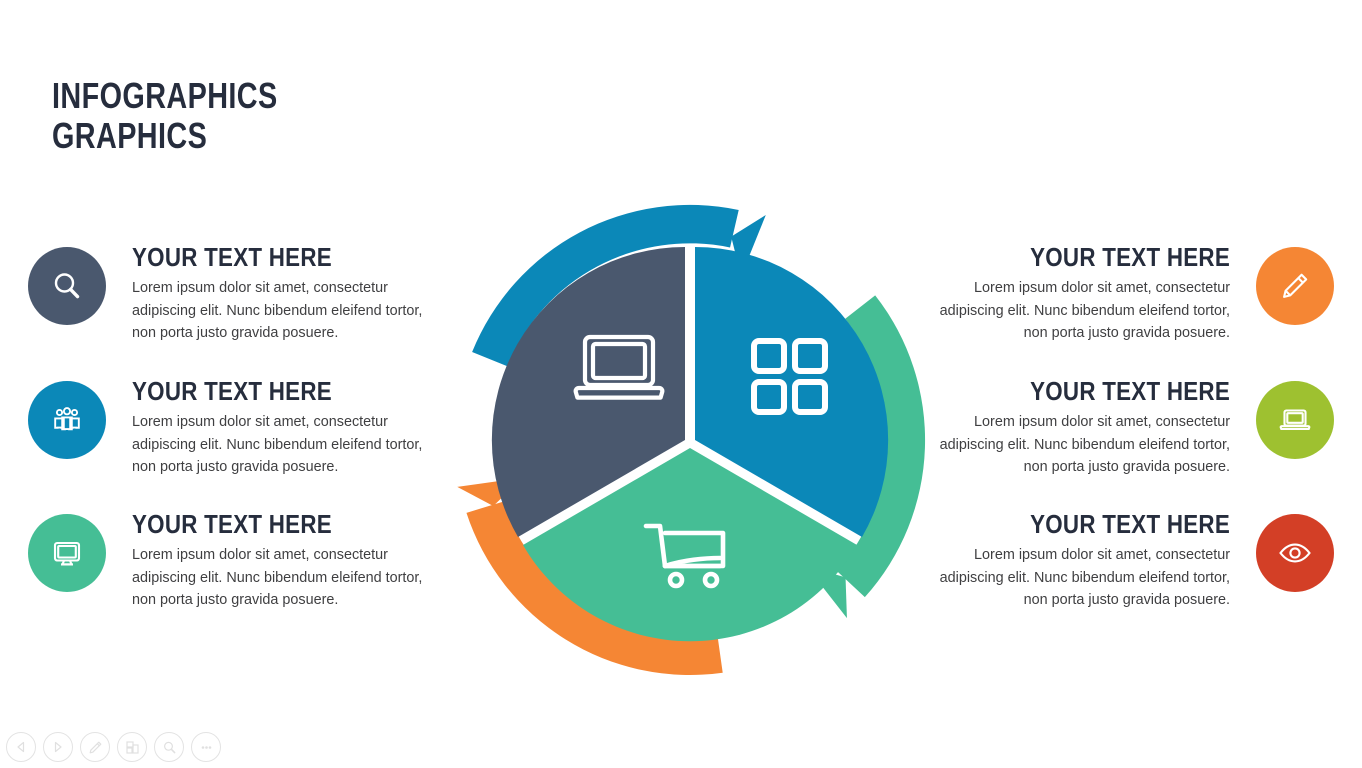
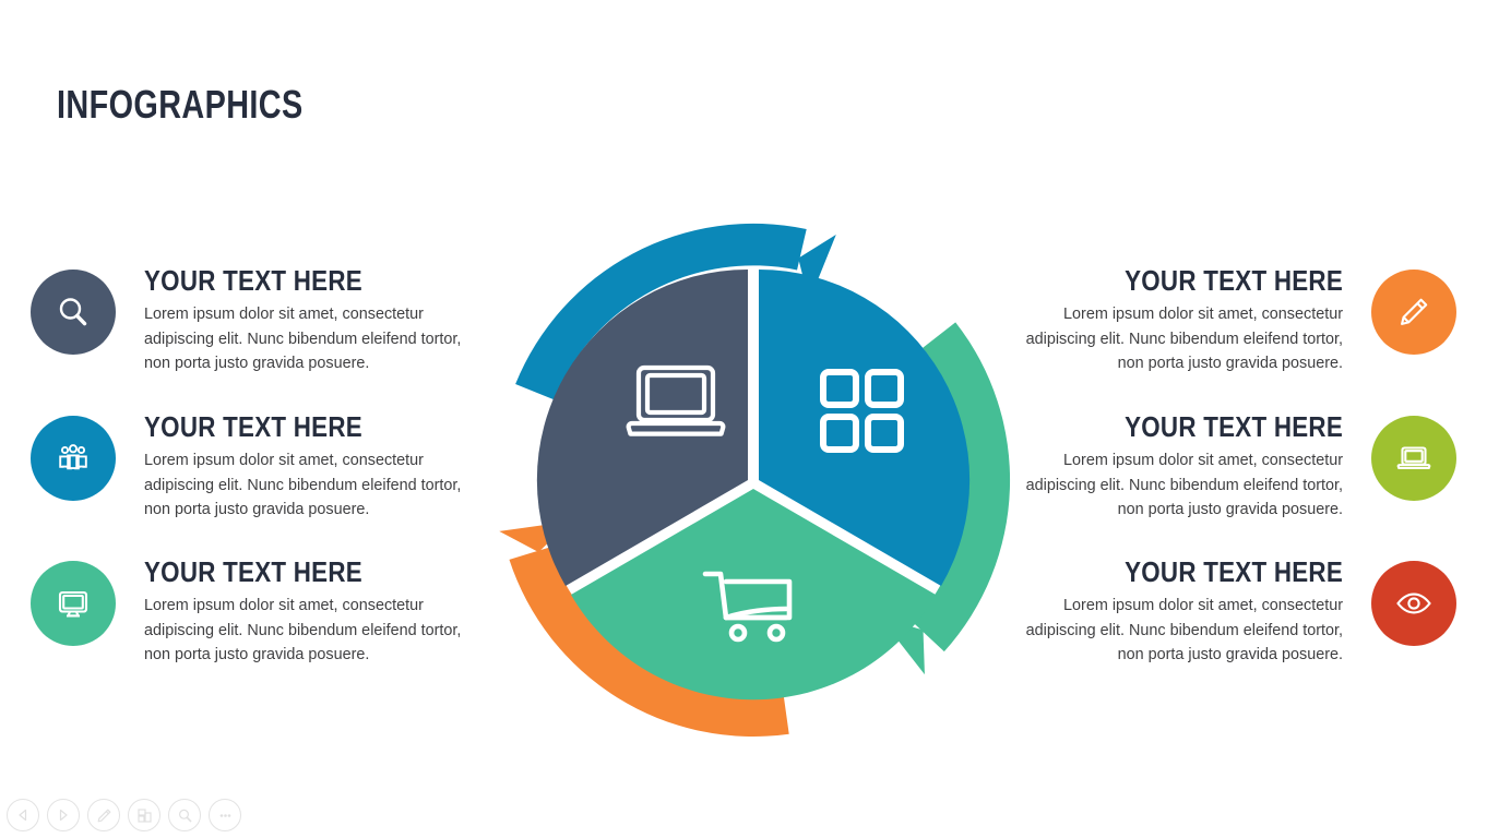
  INFOGRAPHICS
- GRAPHICS
  YOUR TEXT HERE
  Lorem ipsum dolor sit amet, consectetur adipiscing elit. Nunc bibendum eleifend tortor, non porta justo gravida posuere.
  YOUR TEXT HERE
  Lorem ipsum dolor sit amet, consectetur adipiscing elit. Nunc bibendum eleifend tortor, non porta justo gravida posuere.
  YOUR TEXT HERE
  Lorem ipsum dolor sit amet, consectetur adipiscing elit. Nunc bibendum eleifend tortor, non porta justo gravida posuere.
  YOUR TEXT HERE
  Lorem ipsum dolor sit amet, consectetur adipiscing elit. Nunc bibendum eleifend tortor, non porta justo gravida posuere.
  YOUR TEXT HERE
  Lorem ipsum dolor sit amet, consectetur adipiscing elit. Nunc bibendum eleifend tortor, non porta justo gravida posuere.
  YOUR TEXT HERE
  Lorem ipsum dolor sit amet, consectetur adipiscing elit. Nunc bibendum eleifend tortor, non porta justo gravida posuere.
